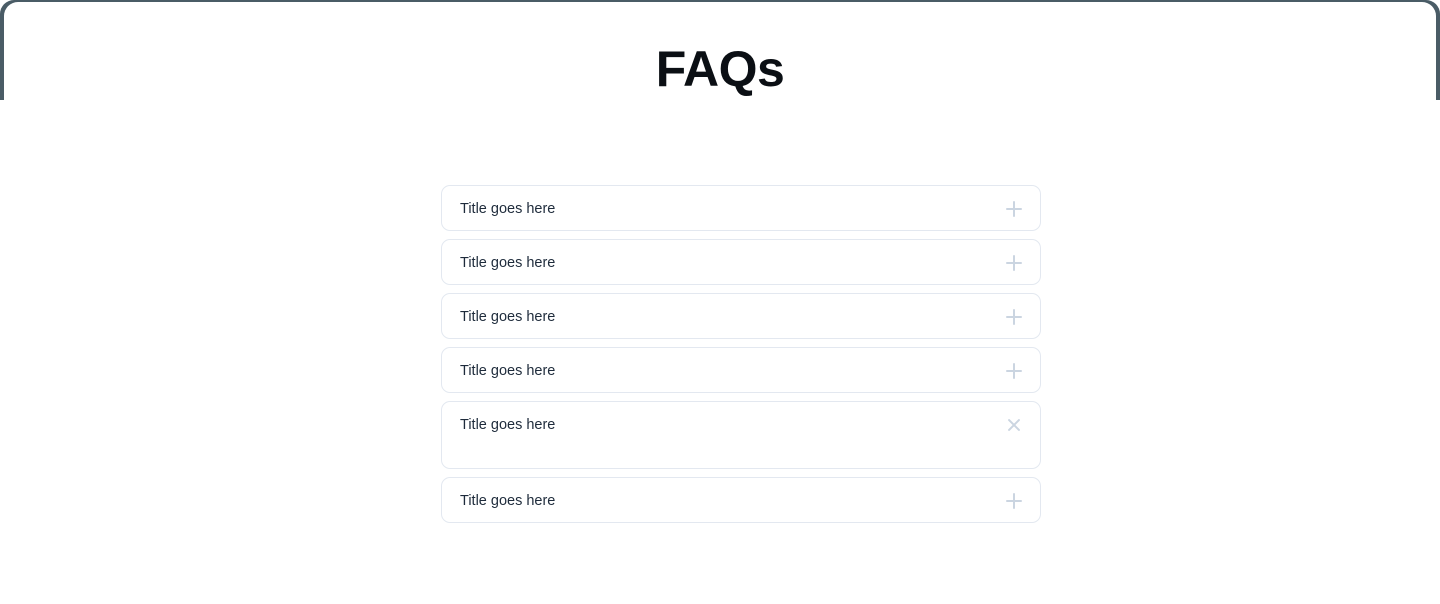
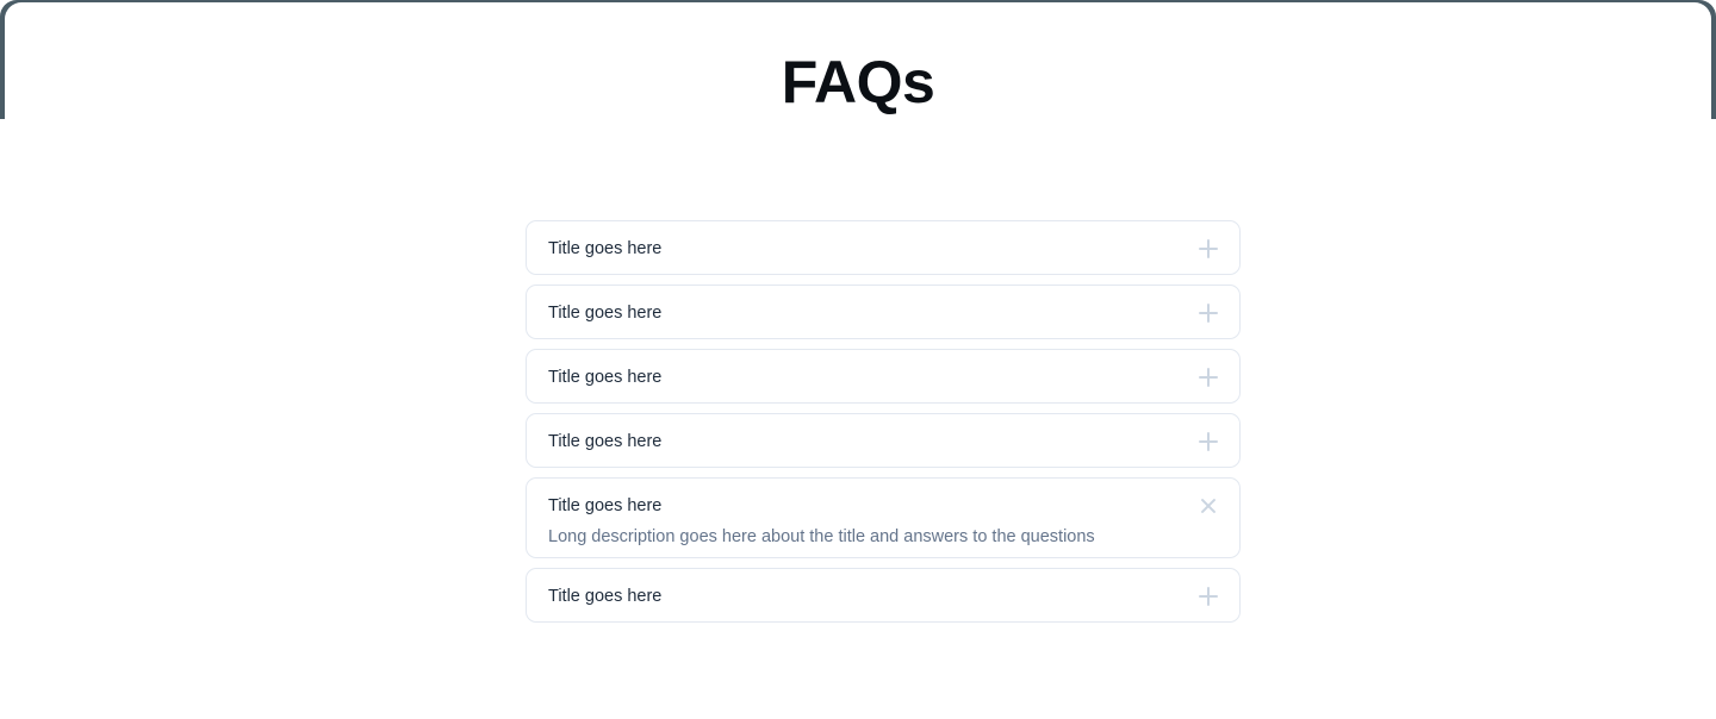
  FAQs
  Title goes here
  Title goes here
  Title goes here
  Title goes here
  Title goes here
+ Long description goes here about the title and answers to the questions
  Title goes here
